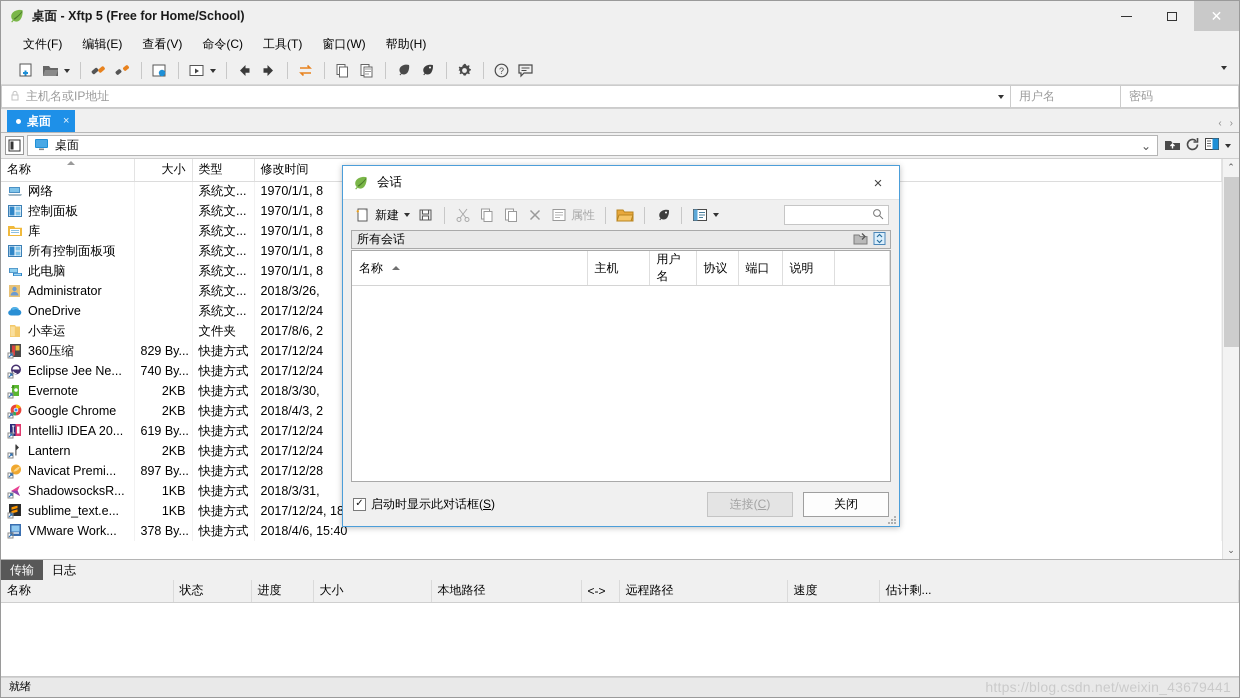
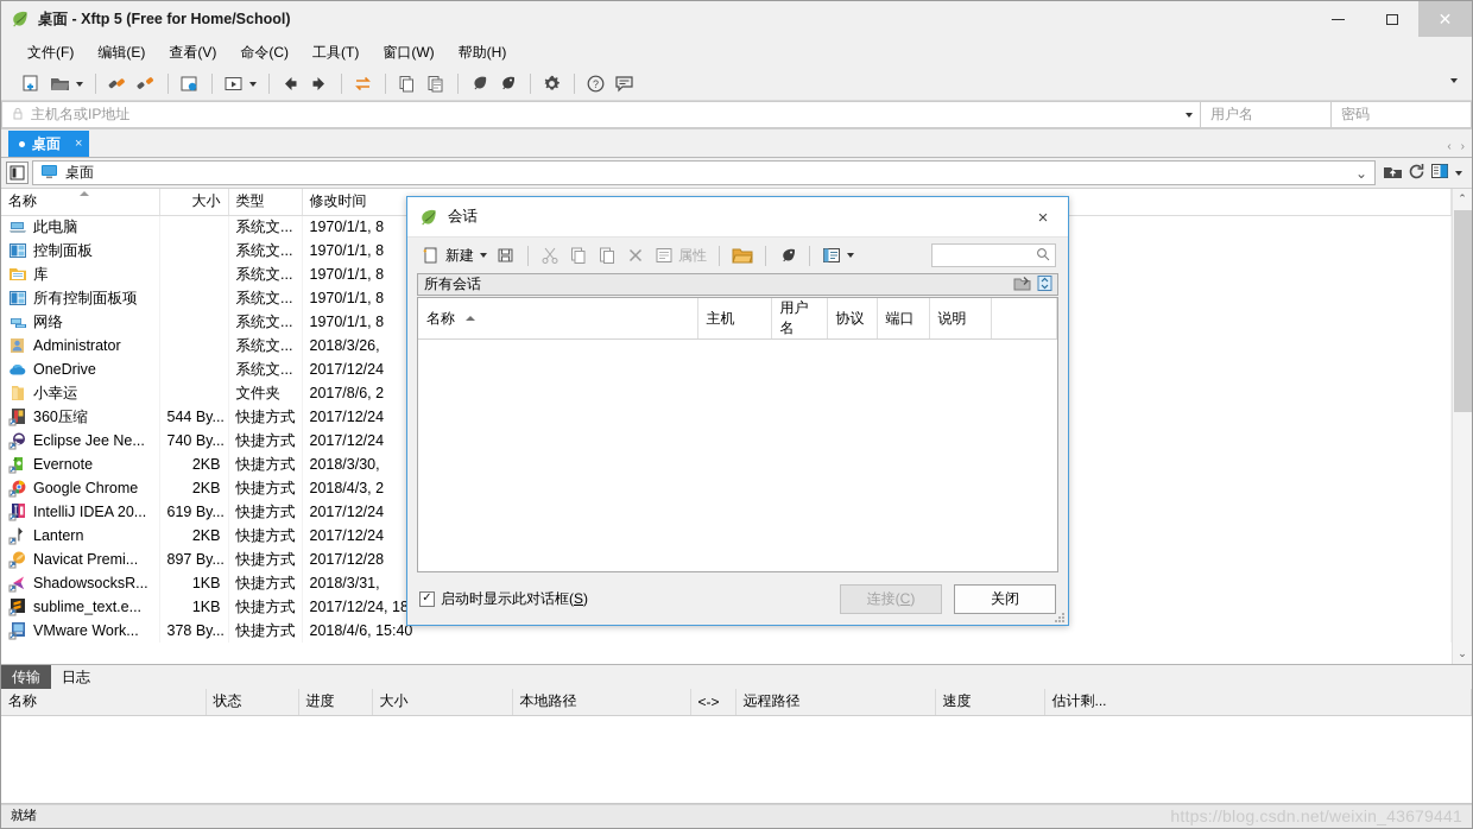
  桌面 - Xftp 5 (Free for Home/School)
  ✕
  文件(F)
  编辑(E)
  查看(V)
  命令(C)
  工具(T)
  窗口(W)
  帮助(H)
  ?
  主机名或IP地址
  用户名
  密码
  桌面
  ×
  ‹
  ›
  桌面
  ⌄
  名称	大小	类型	修改时间
- 网络		系统文...	1970/1/1, 8
+ 此电脑		系统文...	1970/1/1, 8
  控制面板		系统文...	1970/1/1, 8
  库		系统文...	1970/1/1, 8
  所有控制面板项		系统文...	1970/1/1, 8
- 此电脑		系统文...	1970/1/1, 8
+ 网络		系统文...	1970/1/1, 8
  Administrator		系统文...	2018/3/26,
  OneDrive		系统文...	2017/12/24
  小幸运		文件夹	2017/8/6, 2
- 360压缩	829 By...	快捷方式	2017/12/24
+ 360压缩	544 By...	快捷方式	2017/12/24
  Eclipse Jee Ne...	740 By...	快捷方式	2017/12/24
  Evernote	2KB	快捷方式	2018/3/30,
  Google Chrome	2KB	快捷方式	2018/4/3, 2
  IntelliJ IDEA 20...	619 By...	快捷方式	2017/12/24
  Lantern	2KB	快捷方式	2017/12/24
  Navicat Premi...	897 By...	快捷方式	2017/12/28
  ShadowsocksR...	1KB	快捷方式	2018/3/31,
  sublime_text.e...	1KB	快捷方式	2017/12/24, 18
  VMware Work...	378 By...	快捷方式	2018/4/6, 15:40
  ⌃
  ⌄
  传输
  日志
  名称	状态	进度	大小	本地路径	<->	远程路径	速度	估计剩...
  就绪
  https://blog.csdn.net/weixin_43679441
  会话
  ×
  新建
  属性
  所有会话
  名称	主机	用户名	协议	端口	说明
  ✓
  启动时显示此对话框(S)
  连接(C)
  关闭
